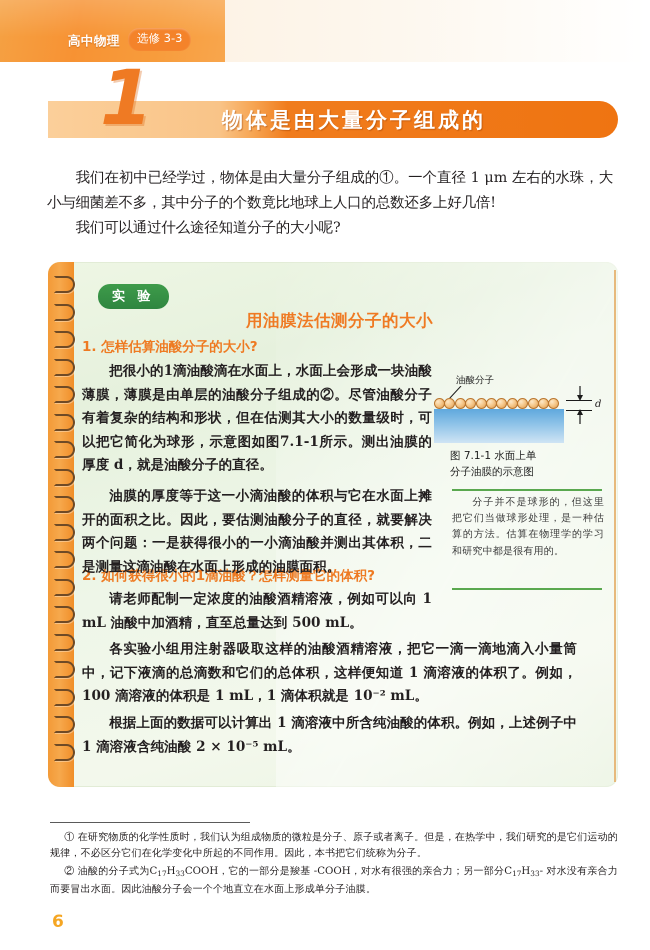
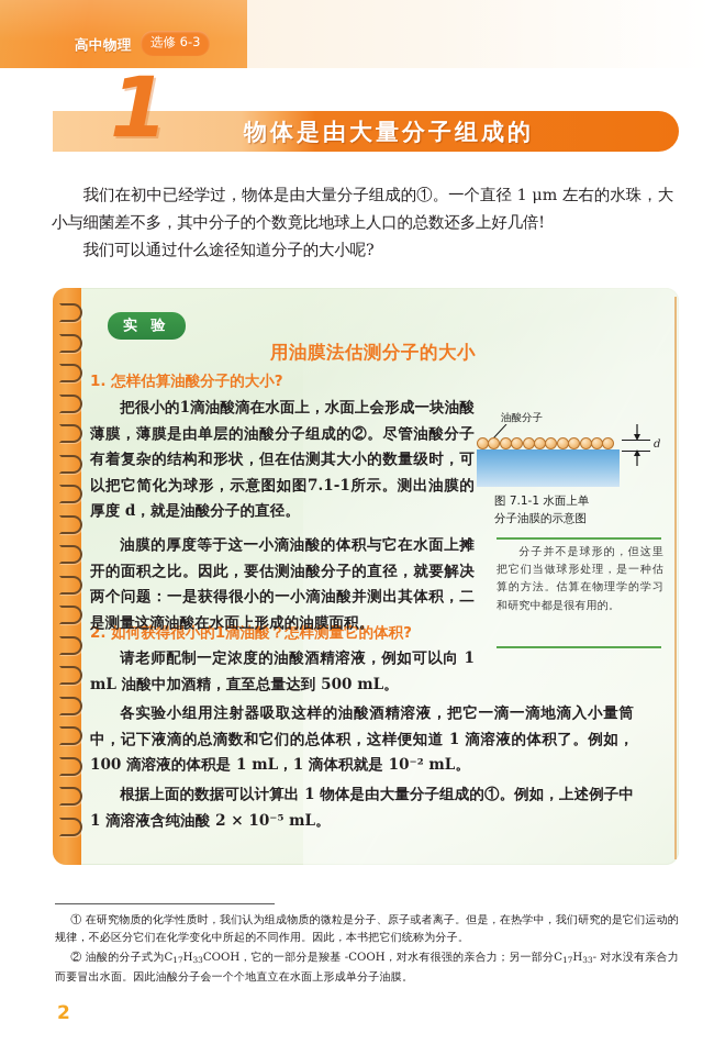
  高中物理
- 选修 3-3
+ 选修 6-3
  1
  物体是由大量分子组成的
  我们在初中已经学过，物体是由大量分子组成的①。一个直径 1 μm 左右的水珠，大小与细菌差不多，其中分子的个数竟比地球上人口的总数还多上好几倍!
  我们可以通过什么途径知道分子的大小呢?
  实 验
  用油膜法估测分子的大小
  1. 怎样估算油酸分子的大小?
  2. 如何获得很小的1滴油酸？怎样测量它的体积?
  把很小的1滴油酸滴在水面上，水面上会形成一块油酸薄膜，薄膜是由单层的油酸分子组成的②。尽管油酸分子有着复杂的结构和形状，但在估测其大小的数量级时，可以把它简化为球形，示意图如图7.1-1所示。测出油膜的厚度 d，就是油酸分子的直径。
  油膜的厚度等于这一小滴油酸的体积与它在水面上摊开的面积之比。因此，要估测油酸分子的直径，就要解决两个问题：一是获得很小的一小滴油酸并测出其体积，二是测量这滴油酸在水面上形成的油膜面积。
  请老师配制一定浓度的油酸酒精溶液，例如可以向 1 mL 油酸中加酒精，直至总量达到 500 mL。
  各实验小组用注射器吸取这样的油酸酒精溶液，把它一滴一滴地滴入小量筒中，记下液滴的总滴数和它们的总体积，这样便知道 1 滴溶液的体积了。例如，100 滴溶液的体积是 1 mL，1 滴体积就是 10⁻² mL。
- 根据上面的数据可以计算出 1 滴溶液中所含纯油酸的体积。例如，上述例子中 1 滴溶液含纯油酸 2 × 10⁻⁵ mL。
+ 根据上面的数据可以计算出 1 物体是由大量分子组成的①。例如，上述例子中 1 滴溶液含纯油酸 2 × 10⁻⁵ mL。
  油酸分子
  d
  图 7.1-1 水面上单
  分子油膜的示意图
  分子并不是球形的，但这里把它们当做球形处理，是一种估算的方法。估算在物理学的学习和研究中都是很有用的。
  ① 在研究物质的化学性质时，我们认为组成物质的微粒是分子、原子或者离子。但是，在热学中，我们研究的是它们运动的规律，不必区分它们在化学变化中所起的不同作用。因此，本书把它们统称为分子。
  ② 油酸的分子式为C17H33COOH，它的一部分是羧基 -COOH，对水有很强的亲合力；另一部分C17H33- 对水没有亲合力而要冒出水面。因此油酸分子会一个个地直立在水面上形成单分子油膜。
- 6
+ 2
